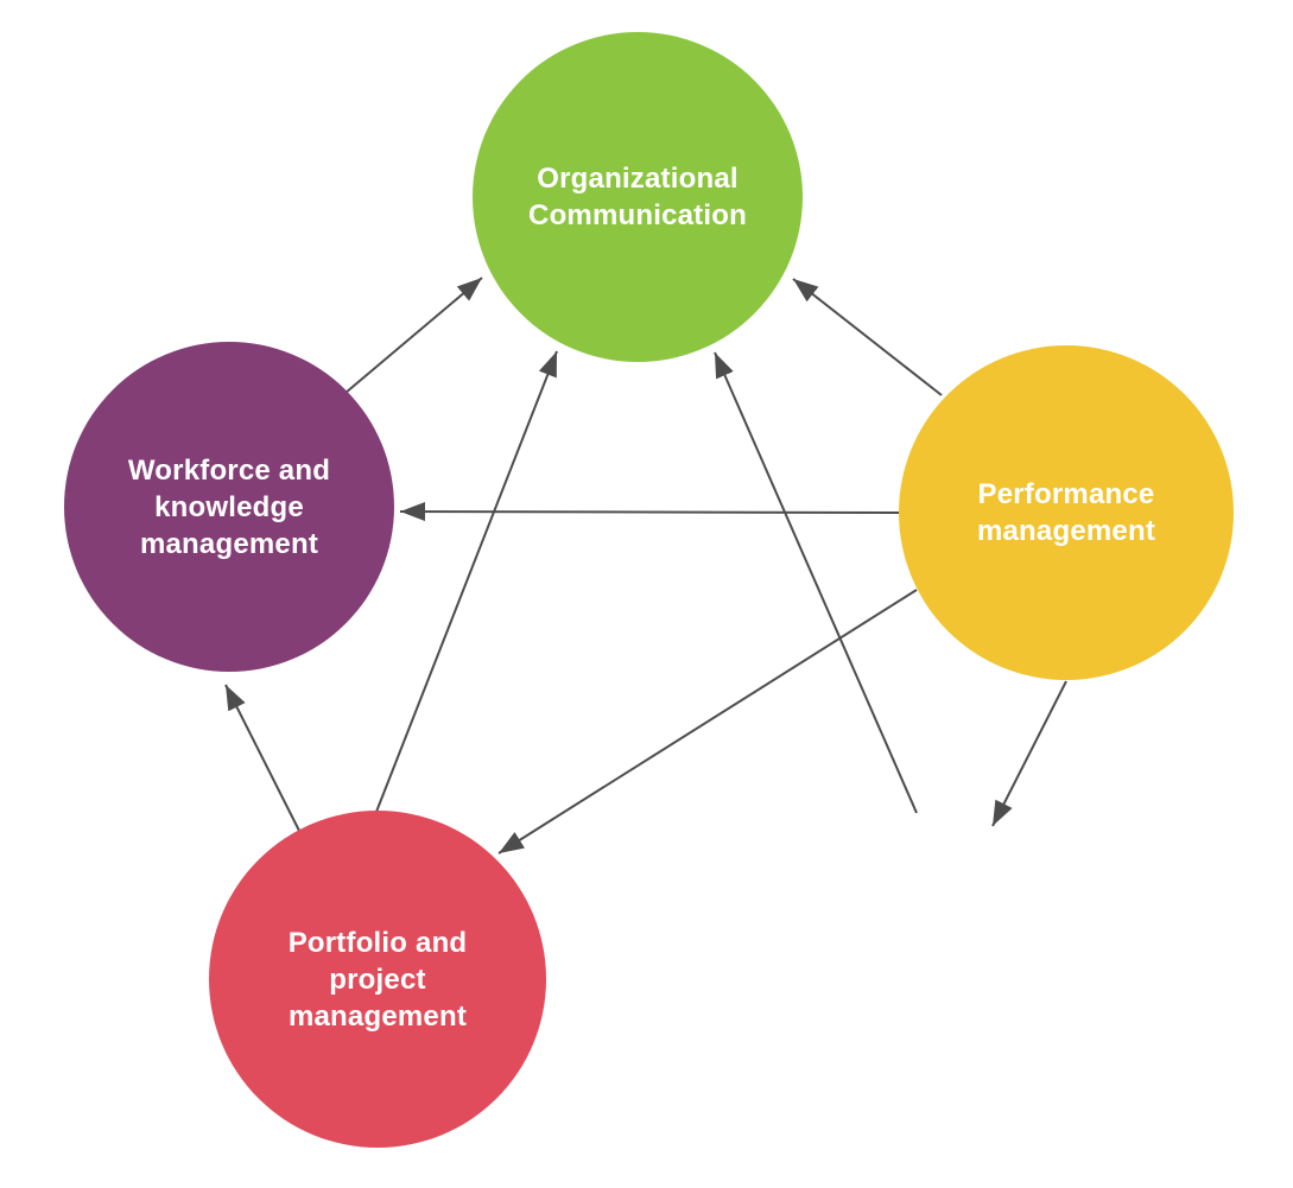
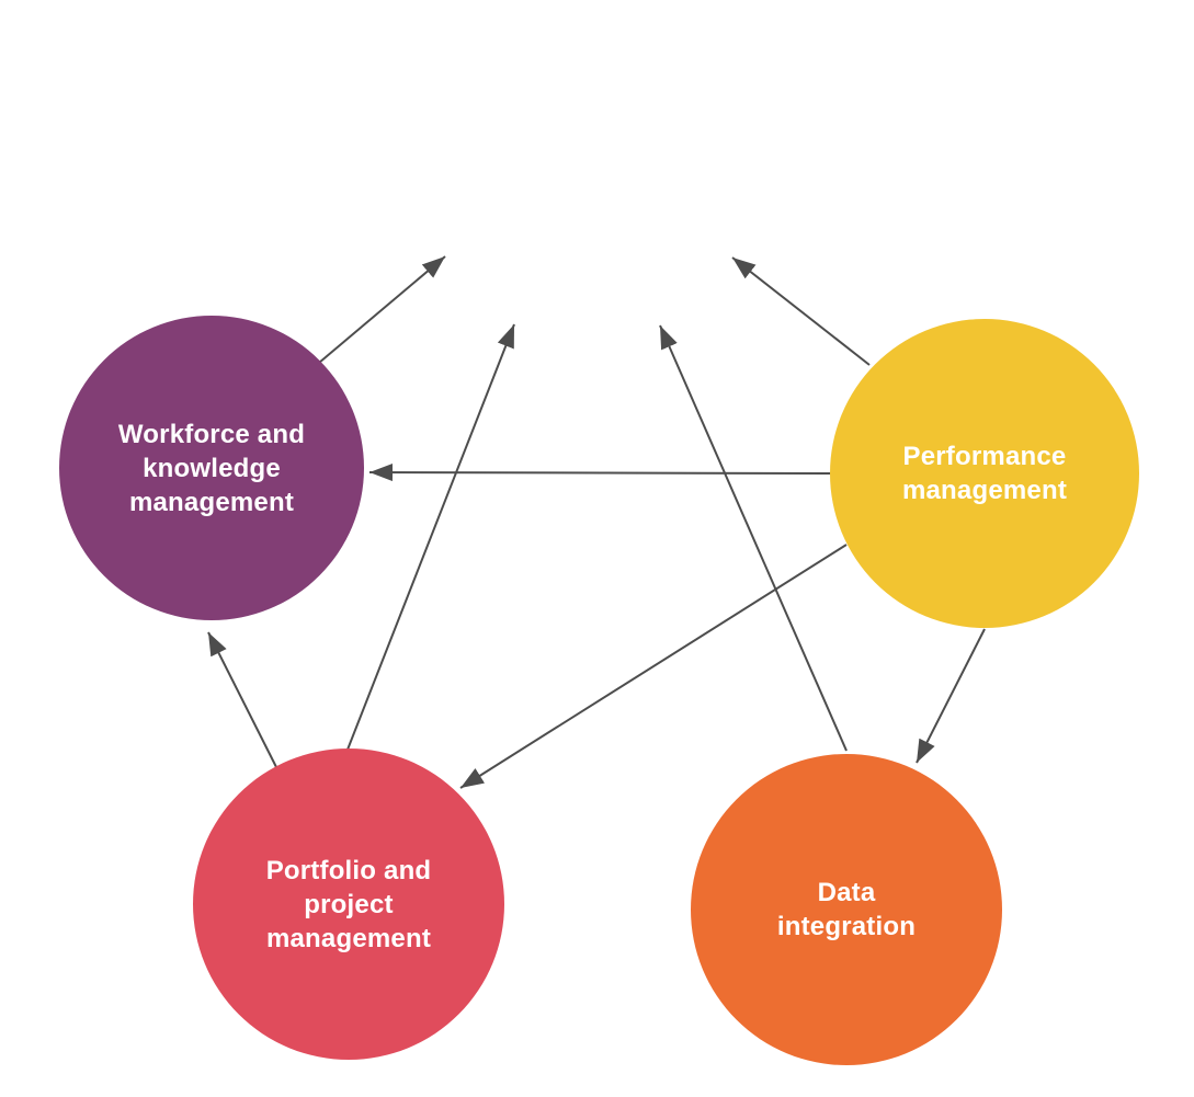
- Organizational
- Communication
  Workforce and
  knowledge
  management
  Performance
  management
  Portfolio and
  project
  management
+ Data
+ integration
